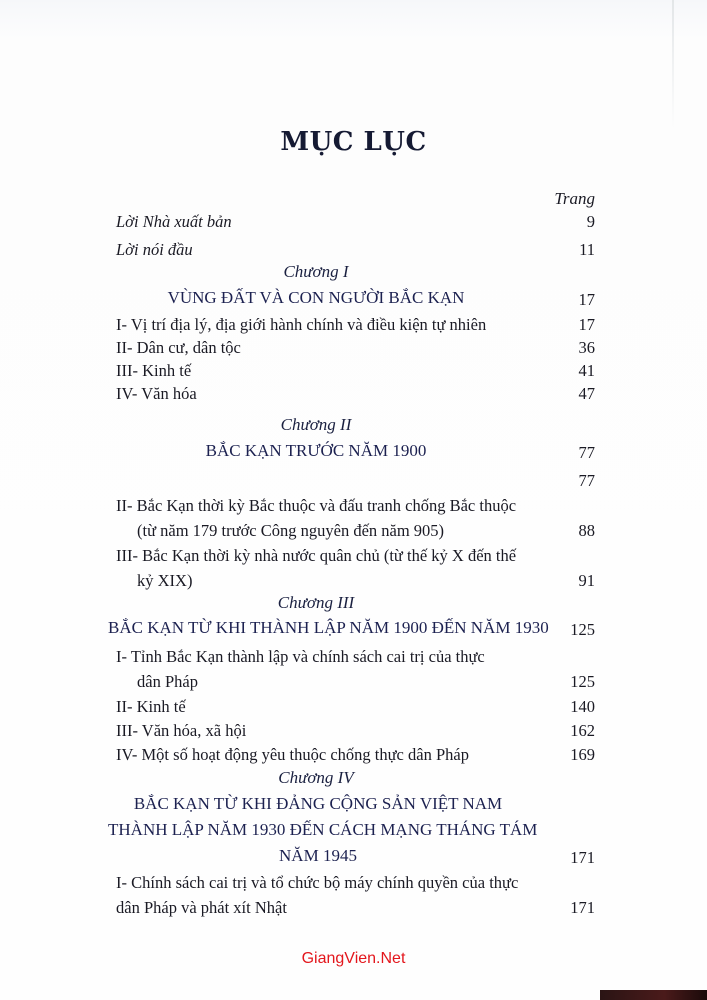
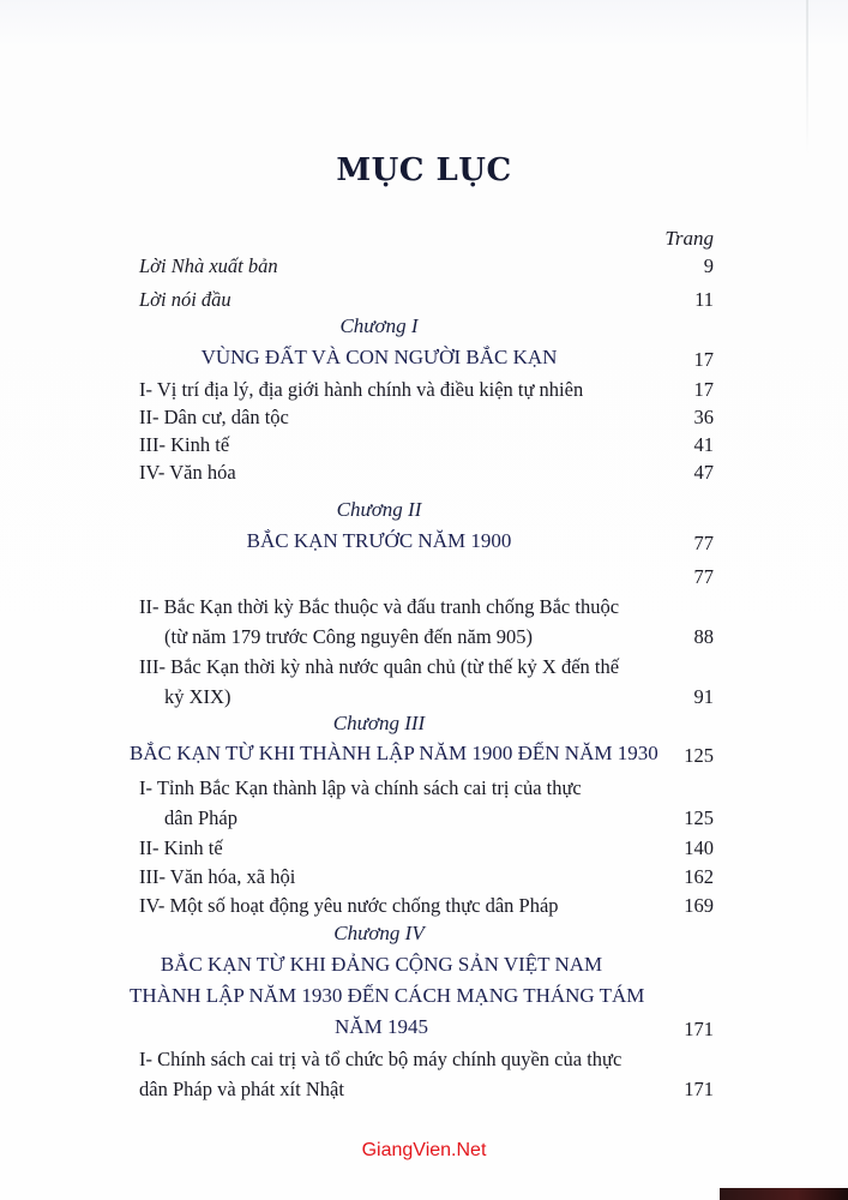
  MỤC LỤC
  Trang
  Lời Nhà xuất bản
  9
  Lời nói đầu
  11
  Chương I
  VÙNG ĐẤT VÀ CON NGƯỜI BẮC KẠN
  17
  I- Vị trí địa lý, địa giới hành chính và điều kiện tự nhiên
  17
  II- Dân cư, dân tộc
  36
  III- Kinh tế
  41
  IV- Văn hóa
  47
  Chương II
  BẮC KẠN TRƯỚC NĂM 1900
  77
  77
  II- Bắc Kạn thời kỳ Bắc thuộc và đấu tranh chống Bắc thuộc
  (từ năm 179 trước Công nguyên đến năm 905)
  88
  III- Bắc Kạn thời kỳ nhà nước quân chủ (từ thế kỷ X đến thế
  kỷ XIX)
  91
  Chương III
  BẮC KẠN TỪ KHI THÀNH LẬP NĂM 1900 ĐẾN NĂM 1930
  125
  I- Tỉnh Bắc Kạn thành lập và chính sách cai trị của thực
  dân Pháp
  125
  II- Kinh tế
  140
  III- Văn hóa, xã hội
  162
- IV- Một số hoạt động yêu thuộc chống thực dân Pháp
+ IV- Một số hoạt động yêu nước chống thực dân Pháp
  169
  Chương IV
  BẮC KẠN TỪ KHI ĐẢNG CỘNG SẢN VIỆT NAM
  THÀNH LẬP NĂM 1930 ĐẾN CÁCH MẠNG THÁNG TÁM
  NĂM 1945
  171
  I- Chính sách cai trị và tổ chức bộ máy chính quyền của thực
  dân Pháp và phát xít Nhật
  171
  GiangVien.Net
